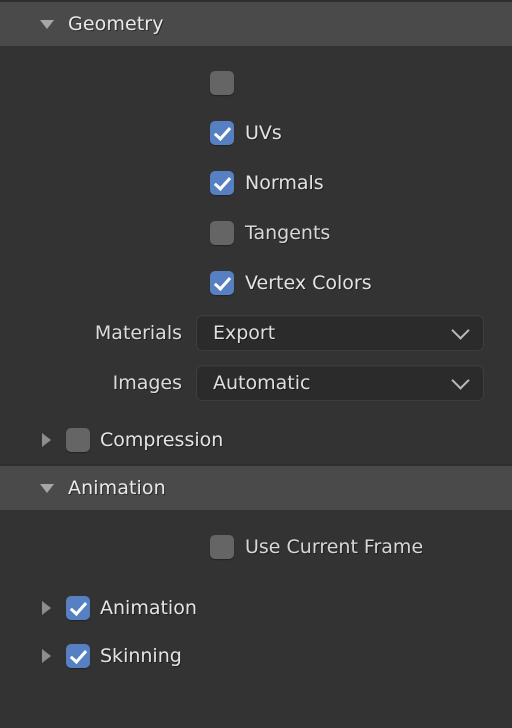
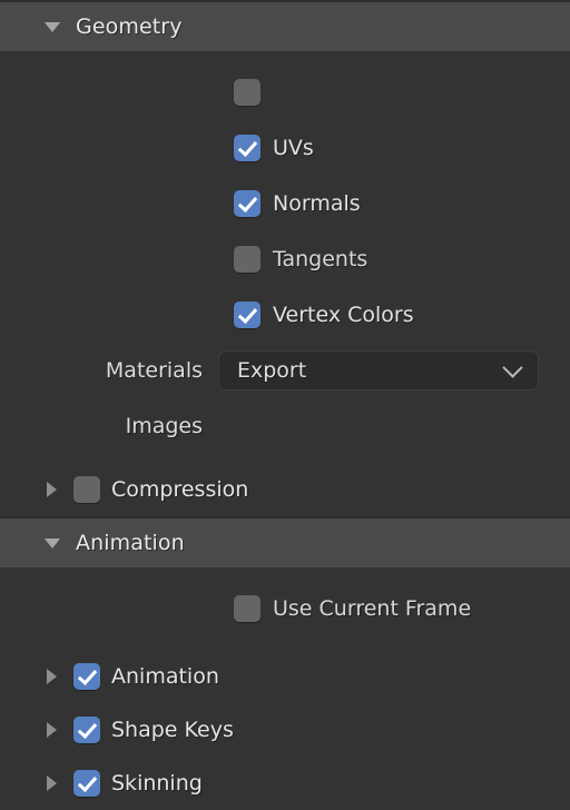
  Geometry
  UVs
  Normals
  Tangents
  Vertex Colors
  Materials
  Export
  Images
- Automatic
  Compression
  Animation
  Use Current Frame
  Animation
+ Shape Keys
  Skinning
